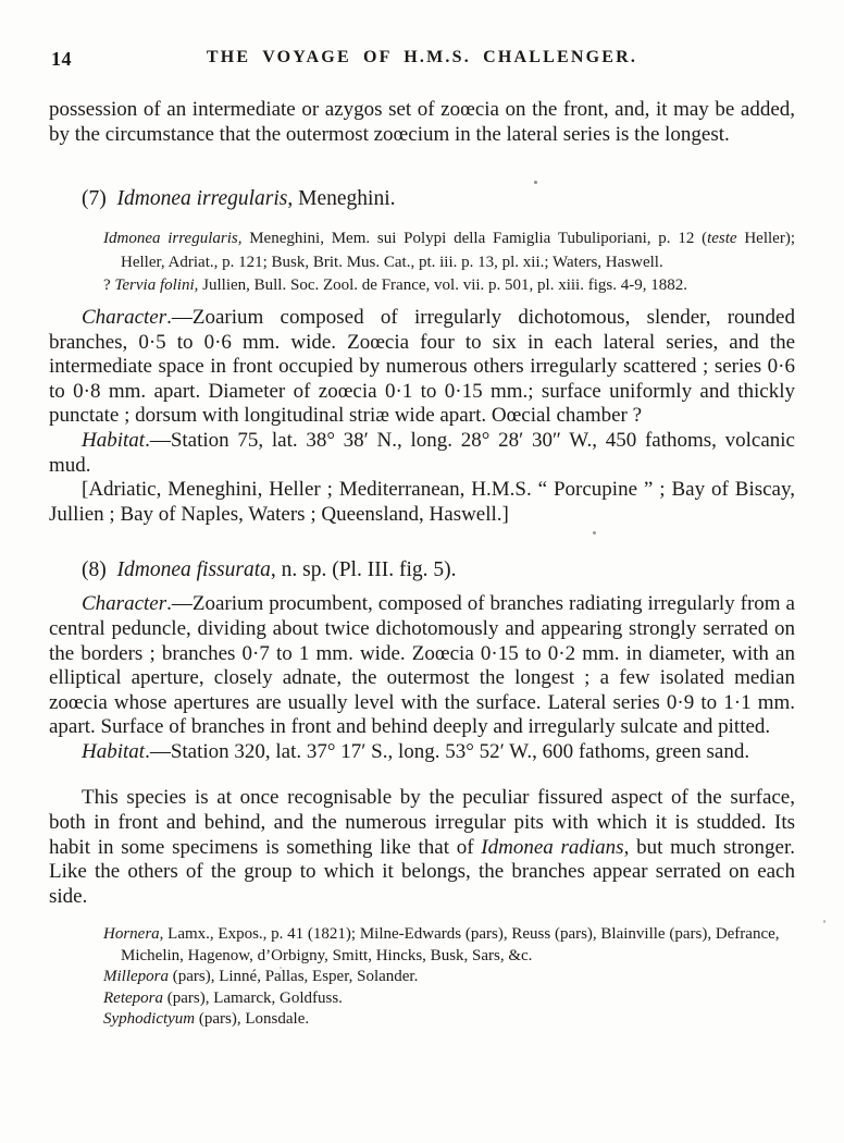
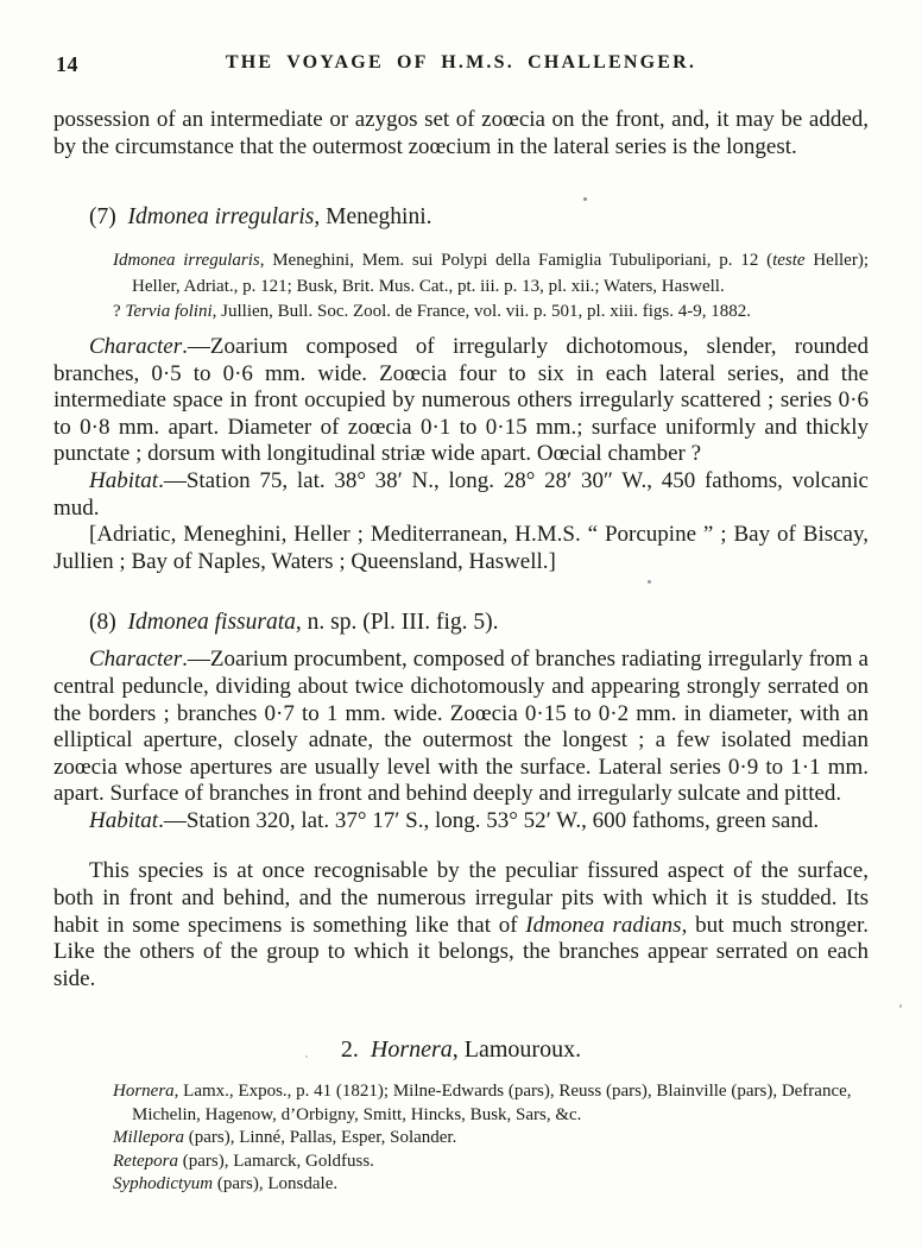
  14
  THE VOYAGE OF H.M.S. CHALLENGER.
  possession of an intermediate or azygos set of zoœcia on the front, and, it may be added, by the circumstance that the outermost zoœcium in the lateral series is the longest.
  (7) Idmonea irregularis, Meneghini.
  Idmonea irregularis, Meneghini, Mem. sui Polypi della Famiglia Tubuliporiani, p. 12 (teste Heller); Heller, Adriat., p. 121; Busk, Brit. Mus. Cat., pt. iii. p. 13, pl. xii.; Waters, Haswell.
  ? Tervia folini, Jullien, Bull. Soc. Zool. de France, vol. vii. p. 501, pl. xiii. figs. 4-9, 1882.
  Character.—Zoarium composed of irregularly dichotomous, slender, rounded branches, 0·5 to 0·6 mm. wide. Zoœcia four to six in each lateral series, and the intermediate space in front occupied by numerous others irregularly scattered ; series 0·6 to 0·8 mm. apart. Diameter of zoœcia 0·1 to 0·15 mm.; surface uniformly and thickly punctate ; dorsum with longitudinal striæ wide apart. Oœcial chamber ?
  Habitat.—Station 75, lat. 38° 38′ N., long. 28° 28′ 30″ W., 450 fathoms, volcanic mud.
  [Adriatic, Meneghini, Heller ; Mediterranean, H.M.S. “ Porcupine ” ; Bay of Biscay, Jullien ; Bay of Naples, Waters ; Queensland, Haswell.]
  (8) Idmonea fissurata, n. sp. (Pl. III. fig. 5).
  Character.—Zoarium procumbent, composed of branches radiating irregularly from a central peduncle, dividing about twice dichotomously and appearing strongly serrated on the borders ; branches 0·7 to 1 mm. wide. Zoœcia 0·15 to 0·2 mm. in diameter, with an elliptical aperture, closely adnate, the outermost the longest ; a few isolated median zoœcia whose apertures are usually level with the surface. Lateral series 0·9 to 1·1 mm. apart. Surface of branches in front and behind deeply and irregularly sulcate and pitted.
  Habitat.—Station 320, lat. 37° 17′ S., long. 53° 52′ W., 600 fathoms, green sand.
  This species is at once recognisable by the peculiar fissured aspect of the surface, both in front and behind, and the numerous irregular pits with which it is studded. Its habit in some specimens is something like that of Idmonea radians, but much stronger. Like the others of the group to which it belongs, the branches appear serrated on each side.
+ 2. Hornera, Lamouroux.
  Hornera, Lamx., Expos., p. 41 (1821); Milne-Edwards (pars), Reuss (pars), Blainville (pars), Defrance, Michelin, Hagenow, d’Orbigny, Smitt, Hincks, Busk, Sars, &c.
  Millepora (pars), Linné, Pallas, Esper, Solander.
  Retepora (pars), Lamarck, Goldfuss.
  Syphodictyum (pars), Lonsdale.
